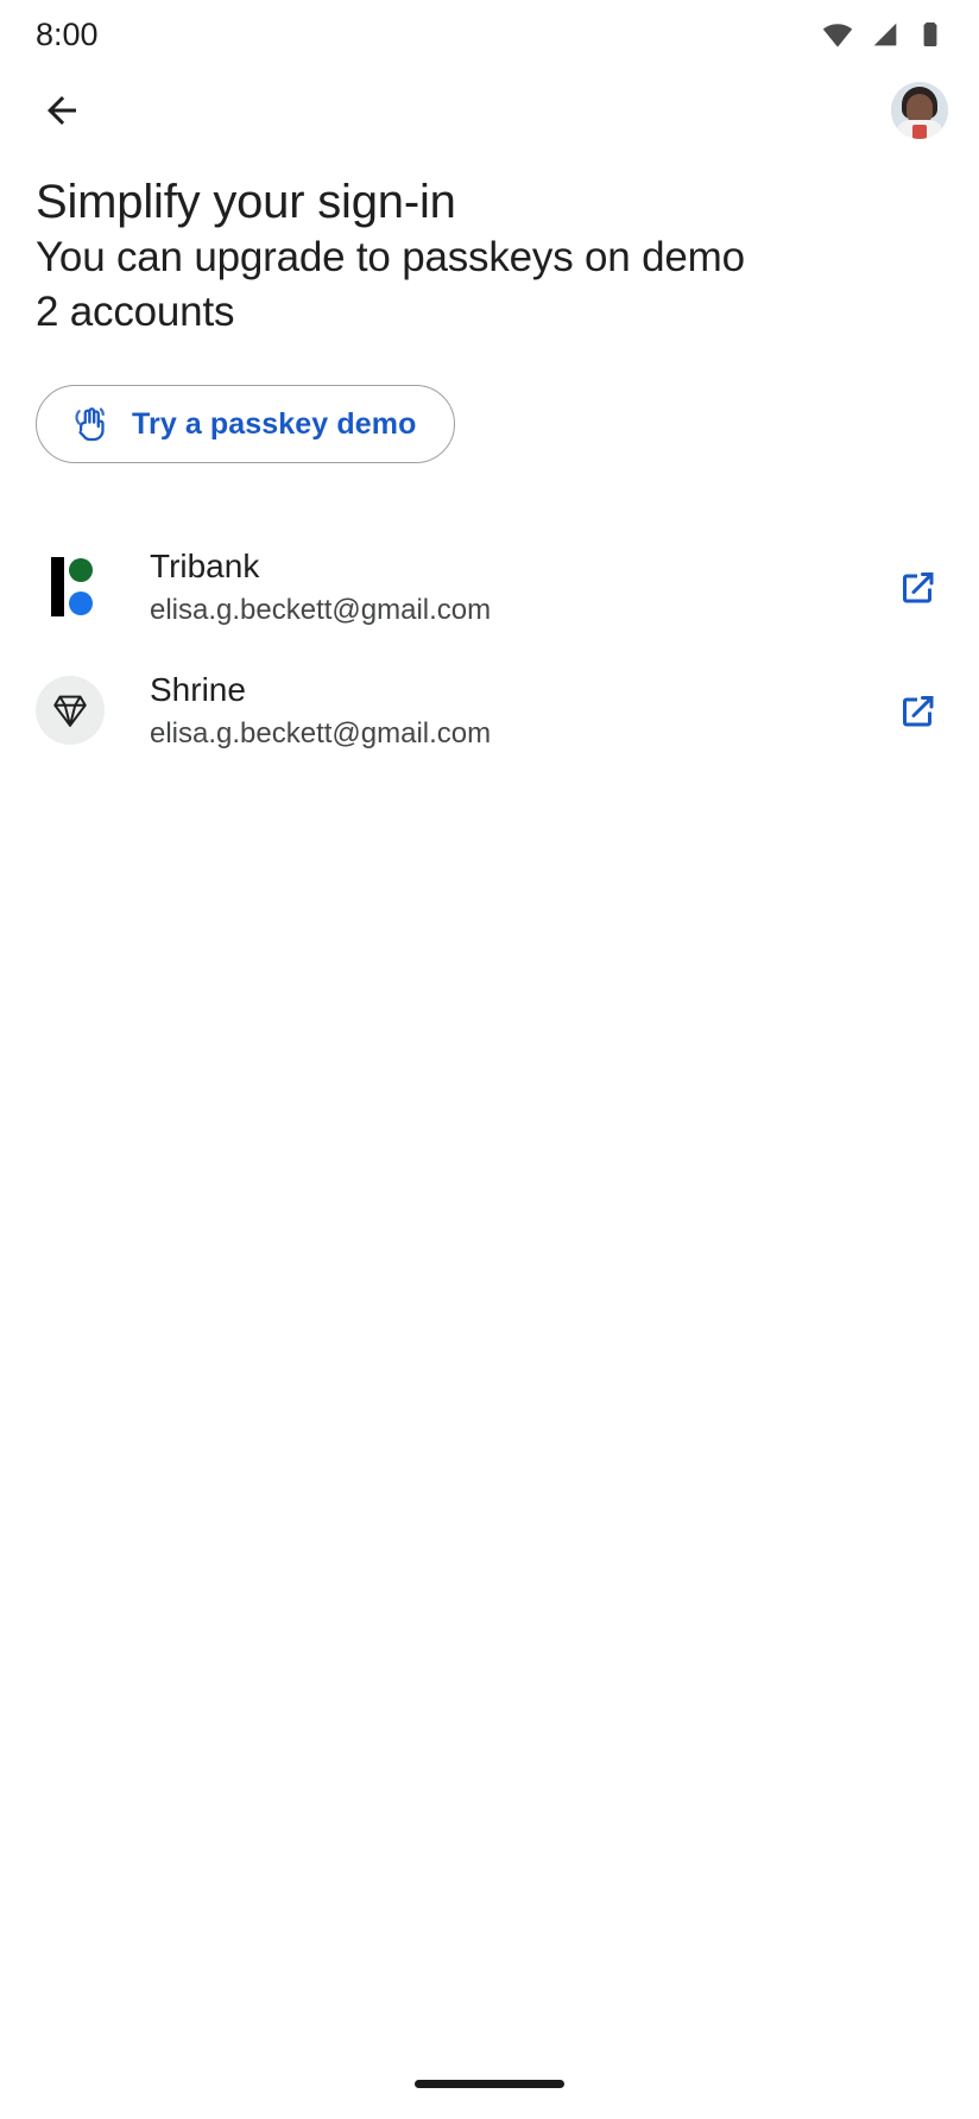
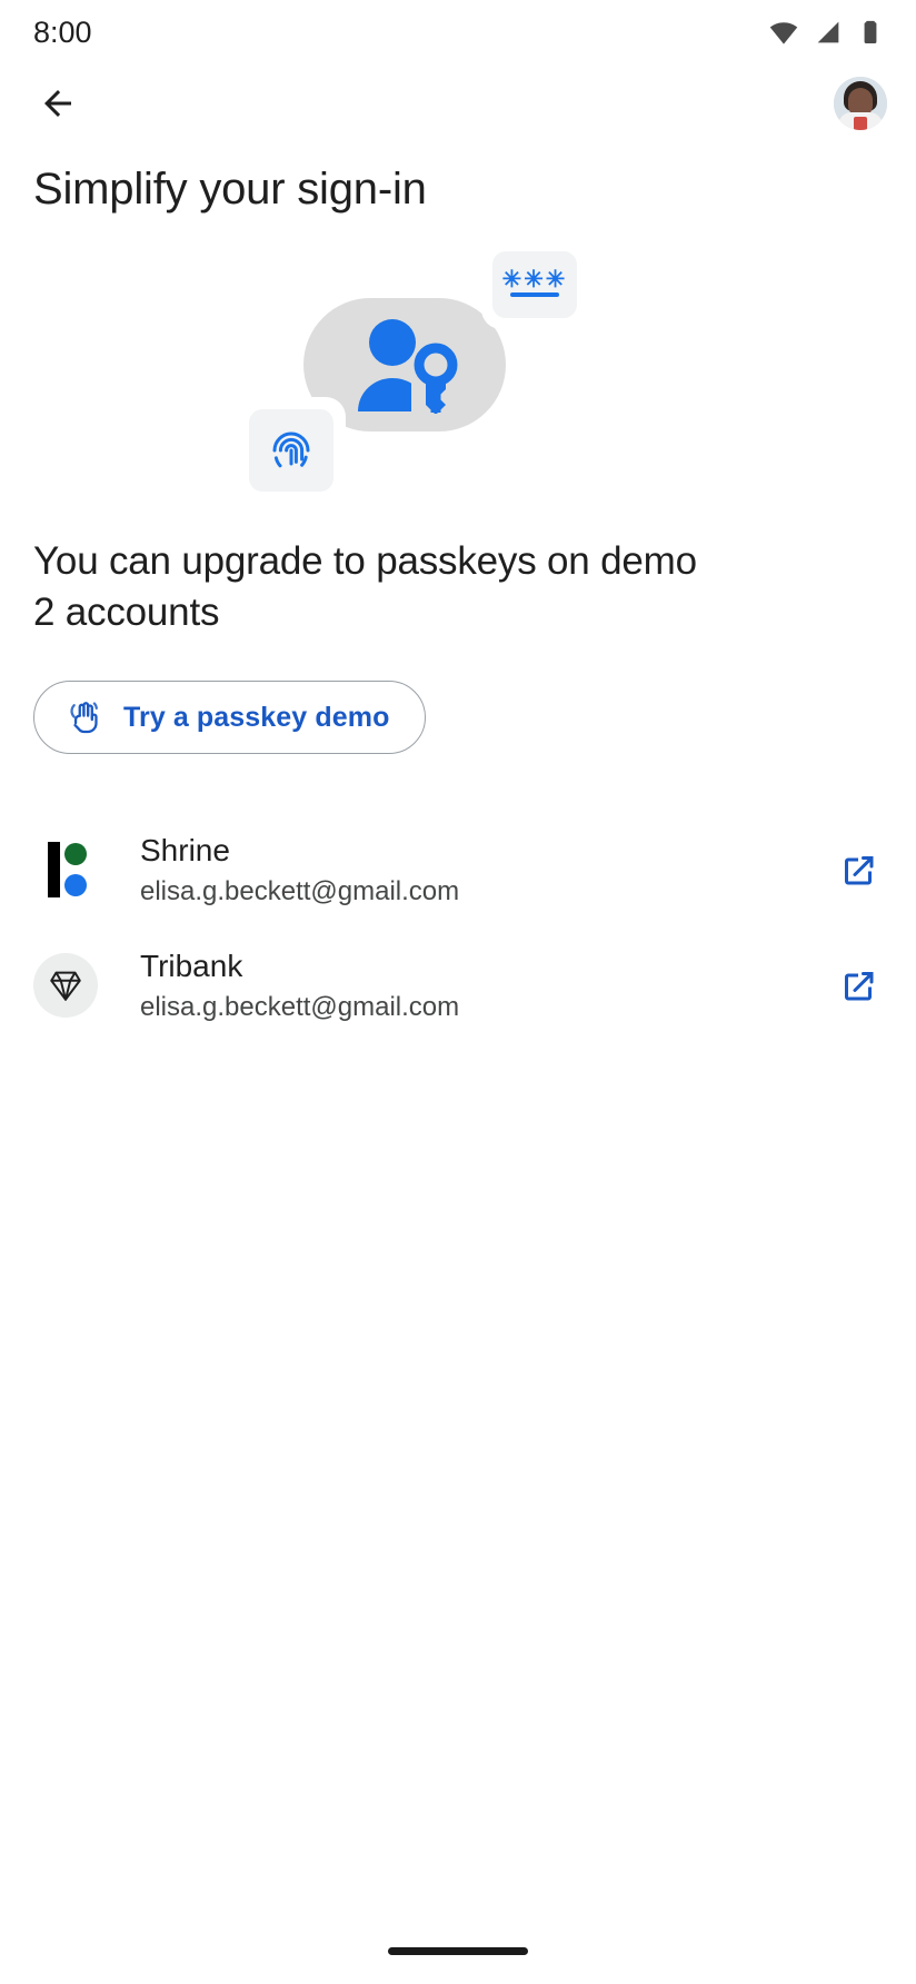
  8:00
  Simplify your sign-in
+ ✳✳✳
  You can upgrade to passkeys on demo 2 accounts
  Try a passkey demo
- Tribank
+ Shrine
  elisa.g.beckett@gmail.com
- Shrine
+ Tribank
  elisa.g.beckett@gmail.com
